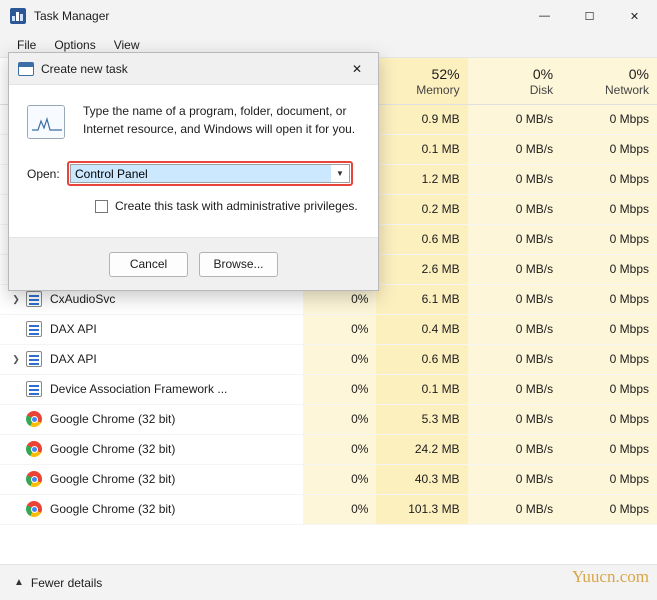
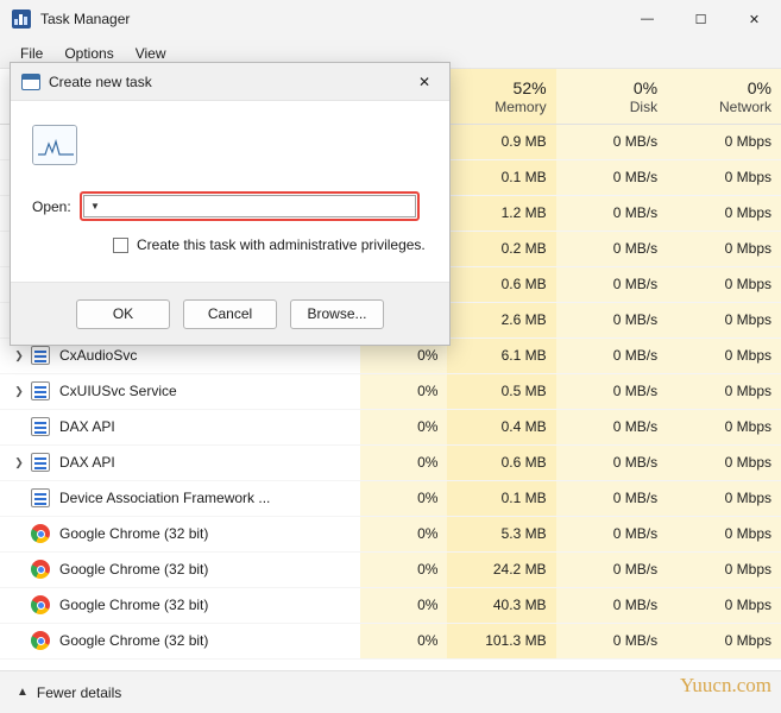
  Task Manager
  —
  ☐
  ✕
  File
  Options
  View
  		52% Memory	0% Disk	0% Network
  		0.9 MB	0 MB/s	0 Mbps
  		0.1 MB	0 MB/s	0 Mbps
  		1.2 MB	0 MB/s	0 Mbps
  		0.2 MB	0 MB/s	0 Mbps
  		0.6 MB	0 MB/s	0 Mbps
  		2.6 MB	0 MB/s	0 Mbps
  ❯ CxAudioSvc		0%	6.1 MB	0 MB/s	0 Mbps
+ ❯ CxUIUSvc Service		0%	0.5 MB	0 MB/s	0 Mbps
  DAX API		0%	0.4 MB	0 MB/s	0 Mbps
  ❯ DAX API		0%	0.6 MB	0 MB/s	0 Mbps
  Device Association Framework ...		0%	0.1 MB	0 MB/s	0 Mbps
  Google Chrome (32 bit)		0%	5.3 MB	0 MB/s	0 Mbps
  Google Chrome (32 bit)		0%	24.2 MB	0 MB/s	0 Mbps
  Google Chrome (32 bit)		0%	40.3 MB	0 MB/s	0 Mbps
  Google Chrome (32 bit)		0%	101.3 MB	0 MB/s	0 Mbps
  ▲
  Fewer details
  Yuucn.com
  Create new task
  ✕
- Type the name of a program, folder, document, or Internet resource, and Windows will open it for you.
  Open:
- Control Panel
  ▼
  Create this task with administrative privileges.
+ OK
  Cancel
  Browse...
